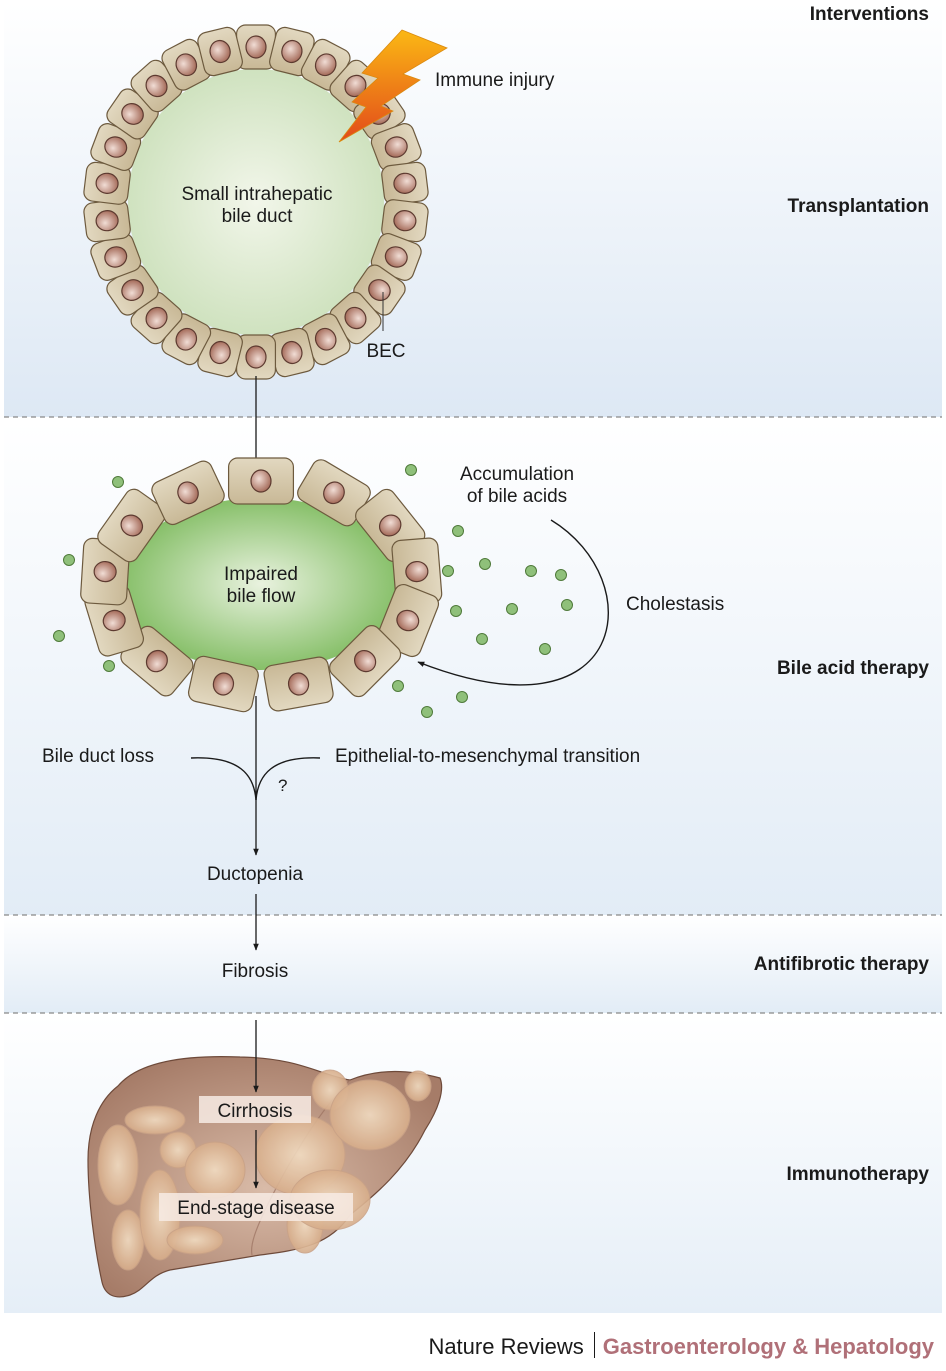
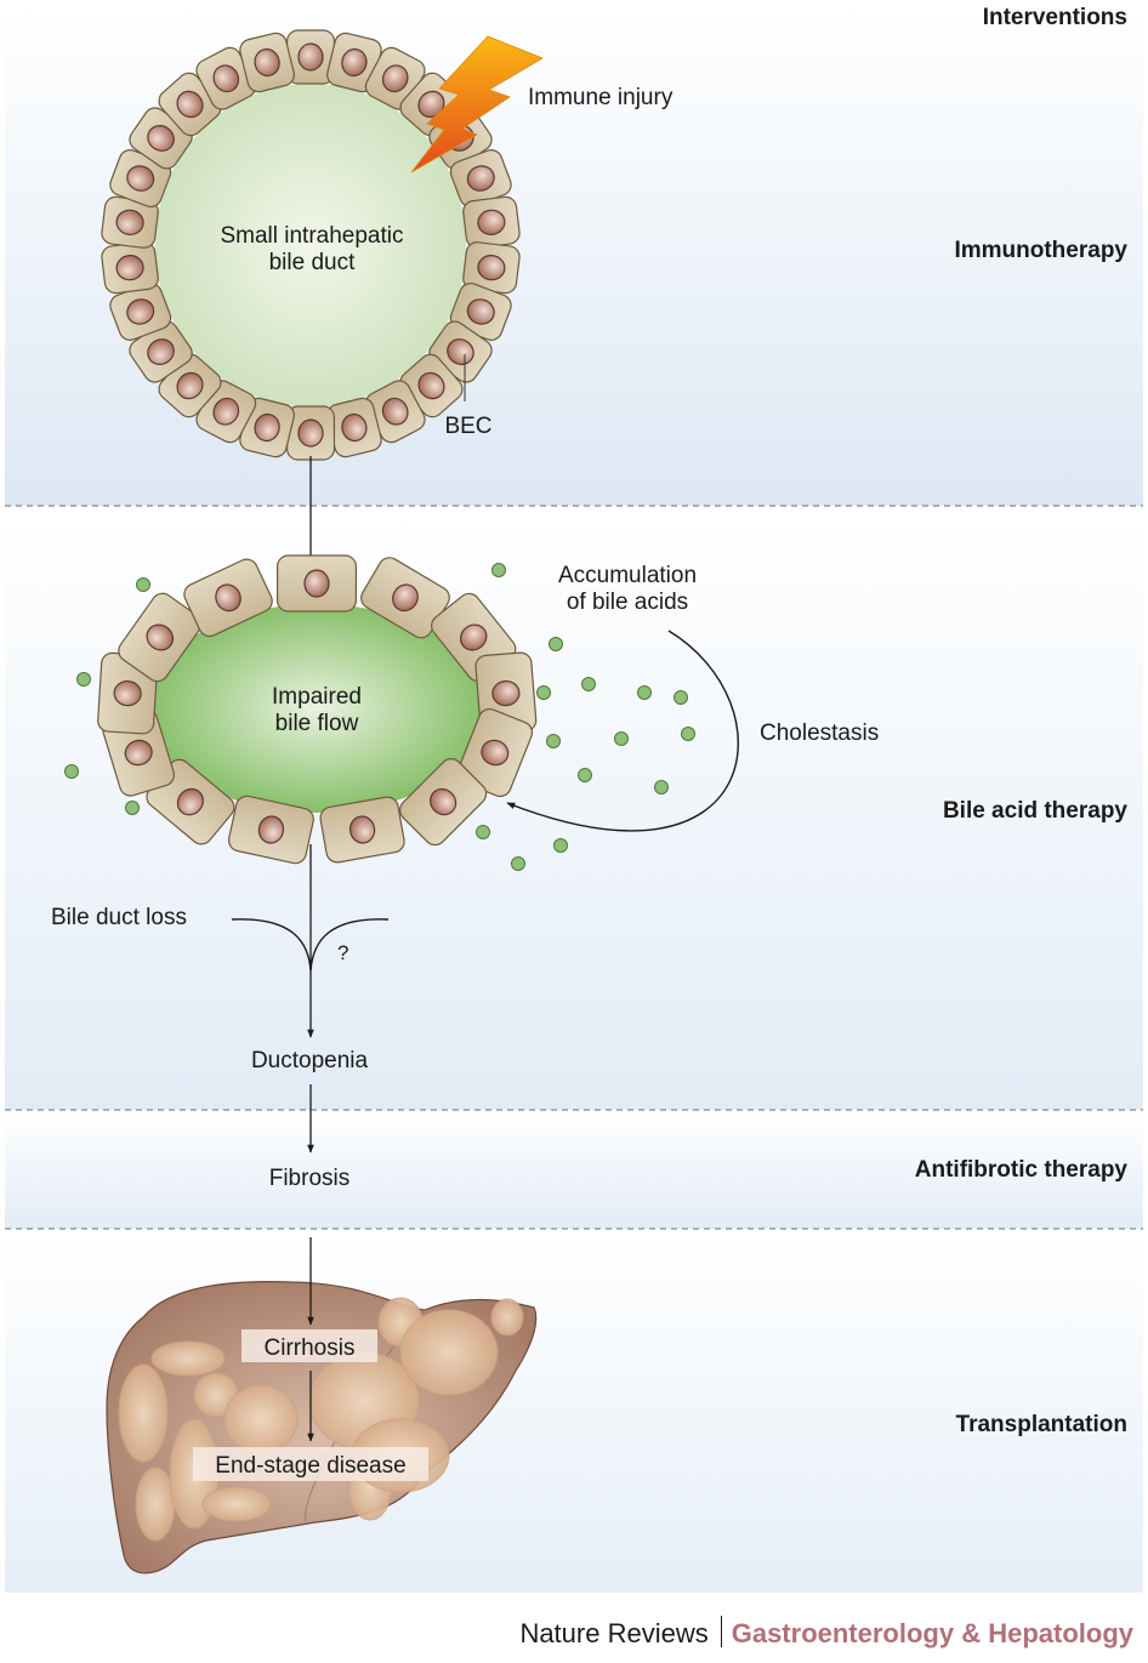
  Interventions
- Transplantation
+ Immunotherapy
  Bile acid therapy
  Antifibrotic therapy
- Immunotherapy
+ Transplantation
  Immune injury
  Small intrahepatic
  bile duct
  BEC
  Impaired
  bile flow
  Accumulation
  of bile acids
  Cholestasis
  Bile duct loss
- Epithelial-to-mesenchymal transition
  ?
  Ductopenia
  Fibrosis
  Cirrhosis
  End-stage disease
  Nature Reviews Gastroenterology & Hepatology
